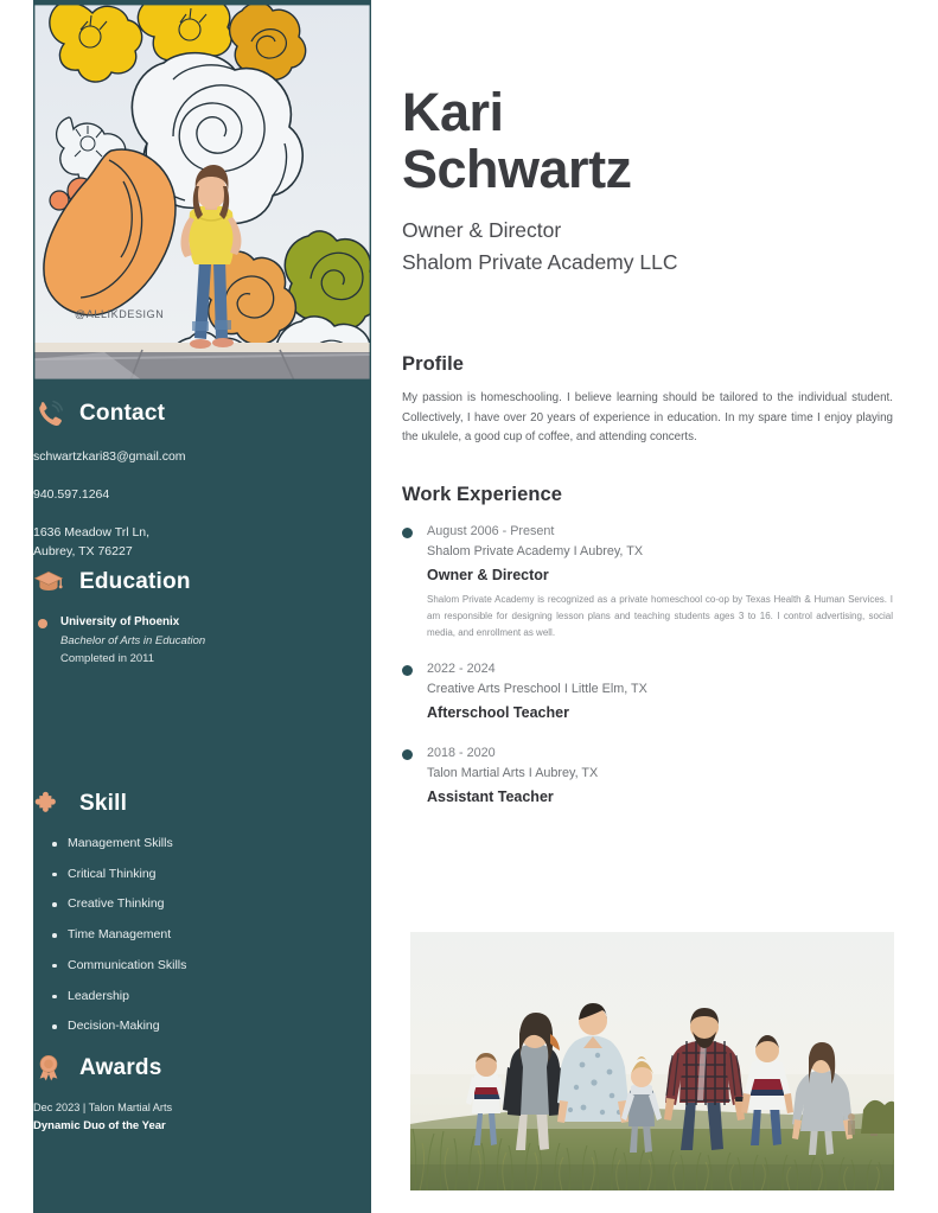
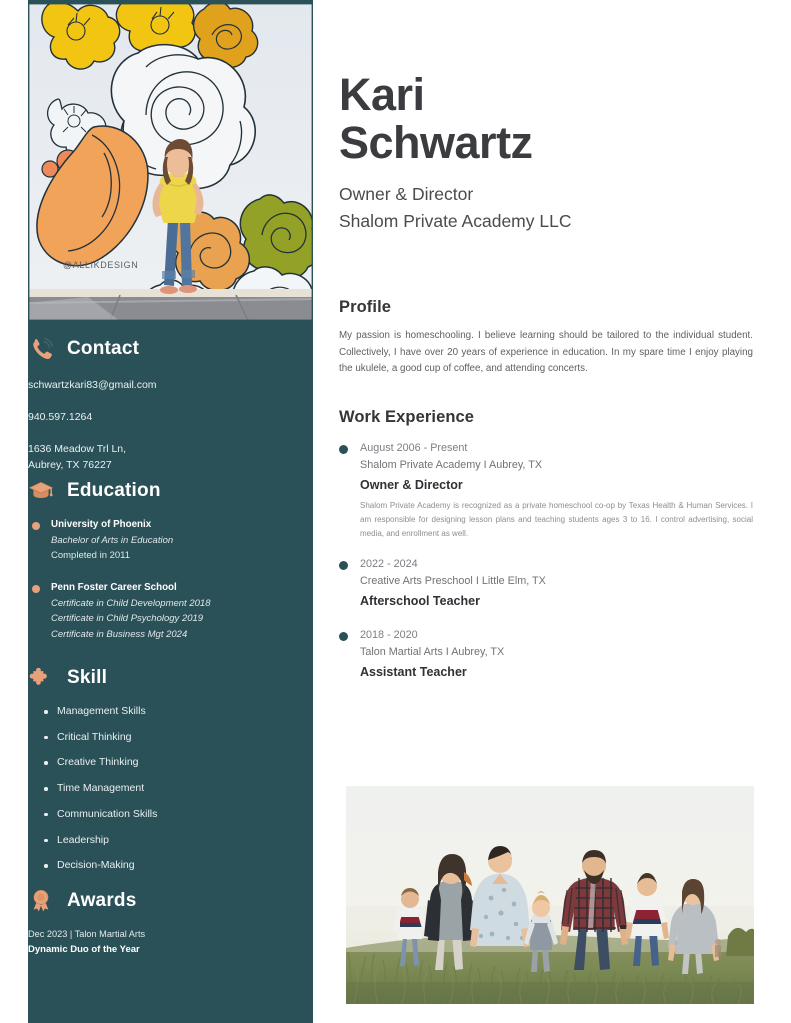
  @ALLIKDESIGN
  Contact
  schwartzkari83@gmail.com
  940.597.1264
  1636 Meadow Trl Ln,
  Aubrey, TX 76227
  Education
  University of Phoenix
  Bachelor of Arts in Education
  Completed in 2011
+ Penn Foster Career School
+ Certificate in Child Development 2018
+ Certificate in Child Psychology 2019
+ Certificate in Business Mgt 2024
  Skill
  Management Skills
  Critical Thinking
  Creative Thinking
  Time Management
  Communication Skills
  Leadership
  Decision-Making
  Awards
  Dec 2023 | Talon Martial Arts
  Dynamic Duo of the Year
  Kari
  Schwartz
  Owner & Director
  Shalom Private Academy LLC
  Profile
  My passion is homeschooling. I believe learning should be tailored to the individual student. Collectively, I have over 20 years of experience in education. In my spare time I enjoy playing the ukulele, a good cup of coffee, and attending concerts.
  Work Experience
  August 2006 - Present
  Shalom Private Academy I Aubrey, TX
  Owner & Director
  Shalom Private Academy is recognized as a private homeschool co-op by Texas Health & Human Services. I am responsible for designing lesson plans and teaching students ages 3 to 16. I control advertising, social media, and enrollment as well.
  2022 - 2024
  Creative Arts Preschool I Little Elm, TX
  Afterschool Teacher
  2018 - 2020
  Talon Martial Arts I Aubrey, TX
  Assistant Teacher
